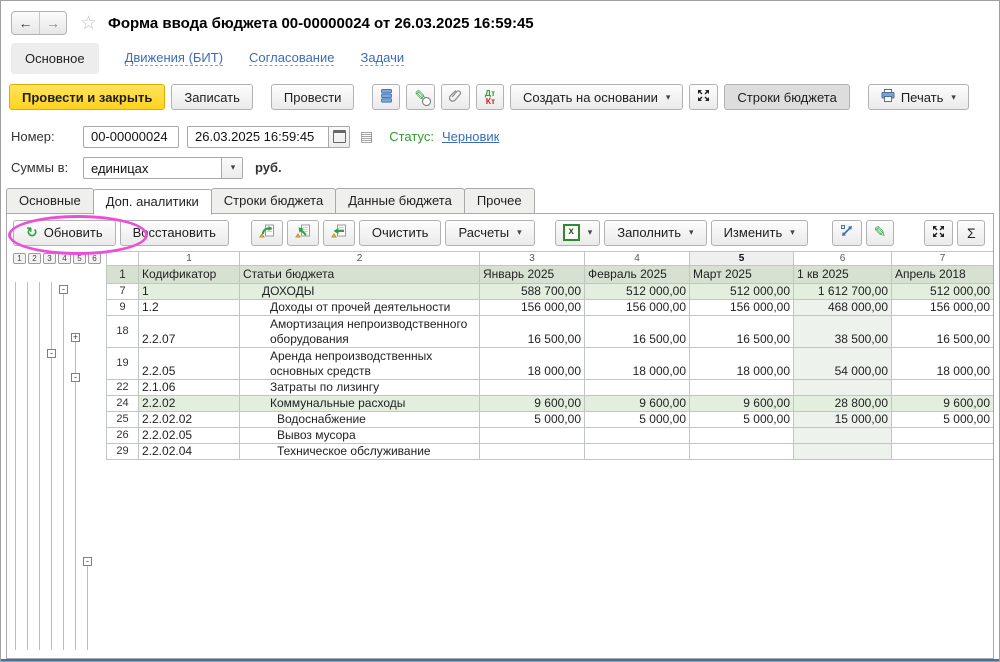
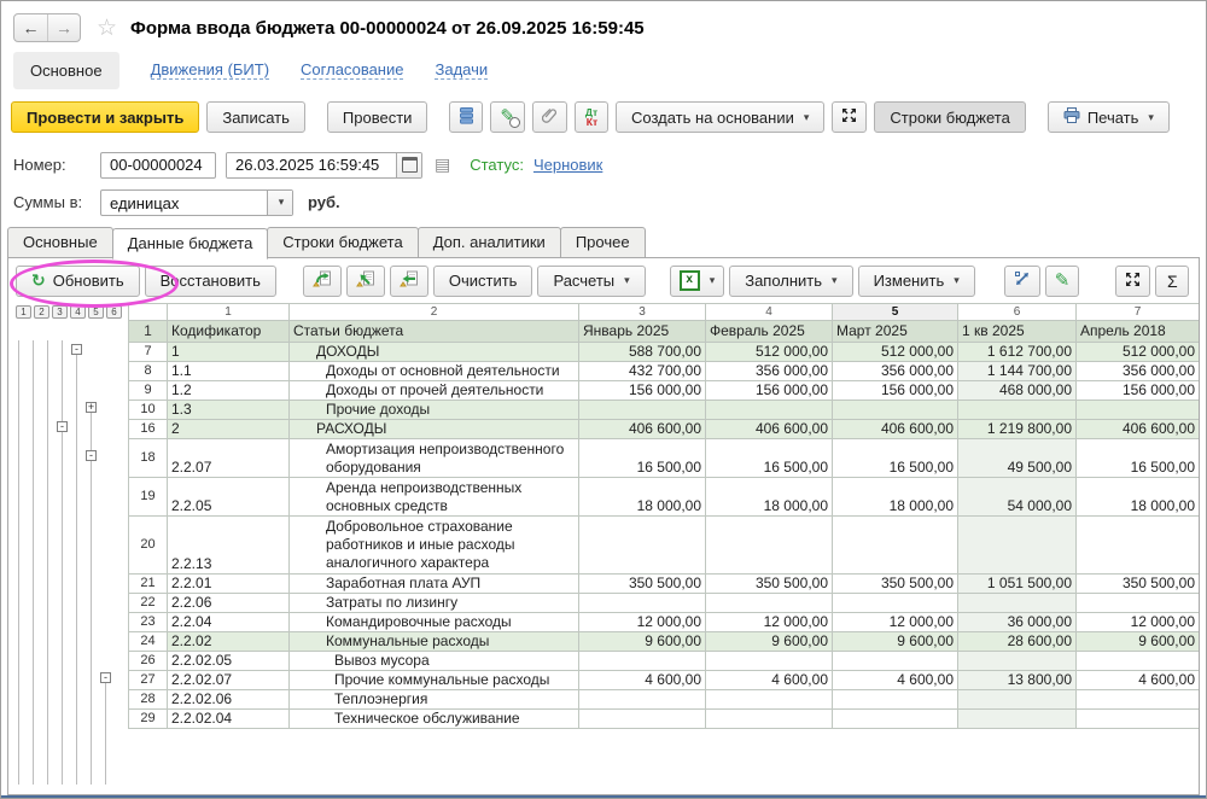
  ←
  →
  ☆
- Форма ввода бюджета 00-00000024 от 26.03.2025 16:59:45
+ Форма ввода бюджета 00-00000024 от 26.09.2025 16:59:45
  Основное
  Движения (БИТ)
  Согласование
  Задачи
  Провести и закрыть
  Записать
  Провести
  ✎
  Дт
  Кт
  Создать на основании
  ▾
  Строки бюджета
  Печать
  ▾
  Номер:
  00-00000024
  26.03.2025 16:59:45
  ▤
  Статус:
  Черновик
  Суммы в:
  единицах
  ▾
  руб.
  Основные
- Доп. аналитики
+ Данные бюджета
  Строки бюджета
- Данные бюджета
+ Доп. аналитики
  Прочее
  ↻
  Обновить
  Восстановить
  Очистить
  Расчеты
  ▾
  x
  ▾
  Заполнить
  ▾
  Изменить
  ▾
  ✎
  Σ
  1
  2
  3
  4
  5
  6
  -
  +
  -
  -
  -
  	1	2	3	4	5	6	7
  1	Кодификатор	Статьи бюджета	Январь 2025	Февраль 2025	Март 2025	1 кв 2025	Апрель 2018
  7	1	ДОХОДЫ	588 700,00	512 000,00	512 000,00	1 612 700,00	512 000,00
+ 8	1.1	Доходы от основной деятельности	432 700,00	356 000,00	356 000,00	1 144 700,00	356 000,00
  9	1.2	Доходы от прочей деятельности	156 000,00	156 000,00	156 000,00	468 000,00	156 000,00
+ 10	1.3	Прочие доходы
+ 16	2	РАСХОДЫ	406 600,00	406 600,00	406 600,00	1 219 800,00	406 600,00
- 18	2.2.07	Амортизация непроизводственного оборудования	16 500,00	16 500,00	16 500,00	38 500,00	16 500,00
+ 18	2.2.07	Амортизация непроизводственного оборудования	16 500,00	16 500,00	16 500,00	49 500,00	16 500,00
  19	2.2.05	Аренда непроизводственных основных средств	18 000,00	18 000,00	18 000,00	54 000,00	18 000,00
+ 20	2.2.13	Добровольное страхование работников и иные расходы аналогичного характера
+ 21	2.2.01	Заработная плата АУП	350 500,00	350 500,00	350 500,00	1 051 500,00	350 500,00
- 22	2.1.06	Затраты по лизингу
+ 22	2.2.06	Затраты по лизингу
+ 23	2.2.04	Командировочные расходы	12 000,00	12 000,00	12 000,00	36 000,00	12 000,00
- 24	2.2.02	Коммунальные расходы	9 600,00	9 600,00	9 600,00	28 800,00	9 600,00
+ 24	2.2.02	Коммунальные расходы	9 600,00	9 600,00	9 600,00	28 600,00	9 600,00
- 25	2.2.02.02	Водоснабжение	5 000,00	5 000,00	5 000,00	15 000,00	5 000,00
  26	2.2.02.05	Вывоз мусора
+ 27	2.2.02.07	Прочие коммунальные расходы	4 600,00	4 600,00	4 600,00	13 800,00	4 600,00
+ 28	2.2.02.06	Теплоэнергия
  29	2.2.02.04	Техническое обслуживание
